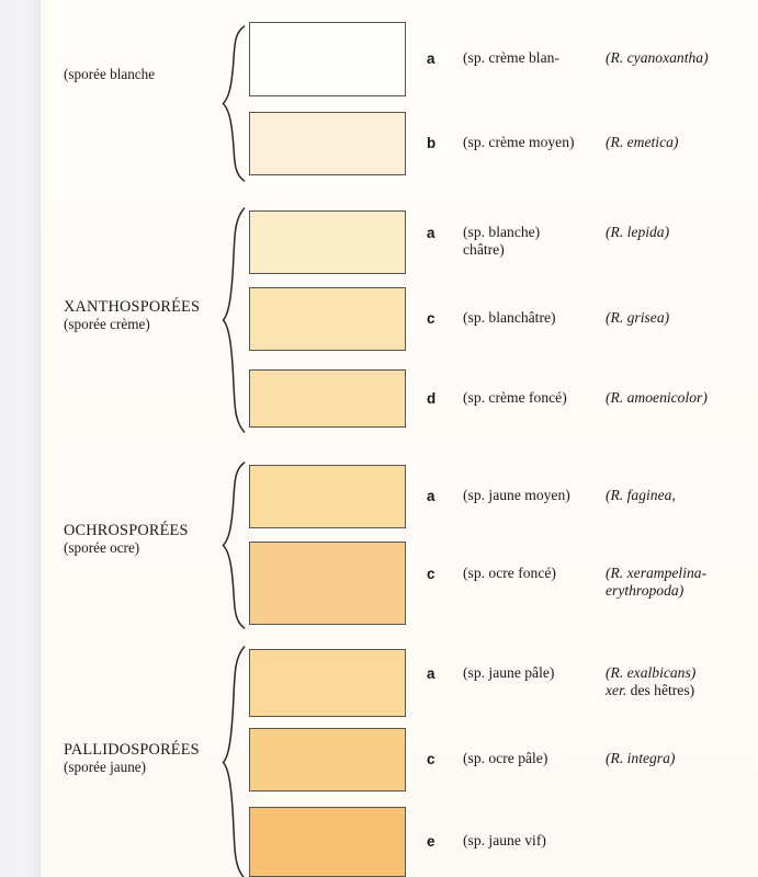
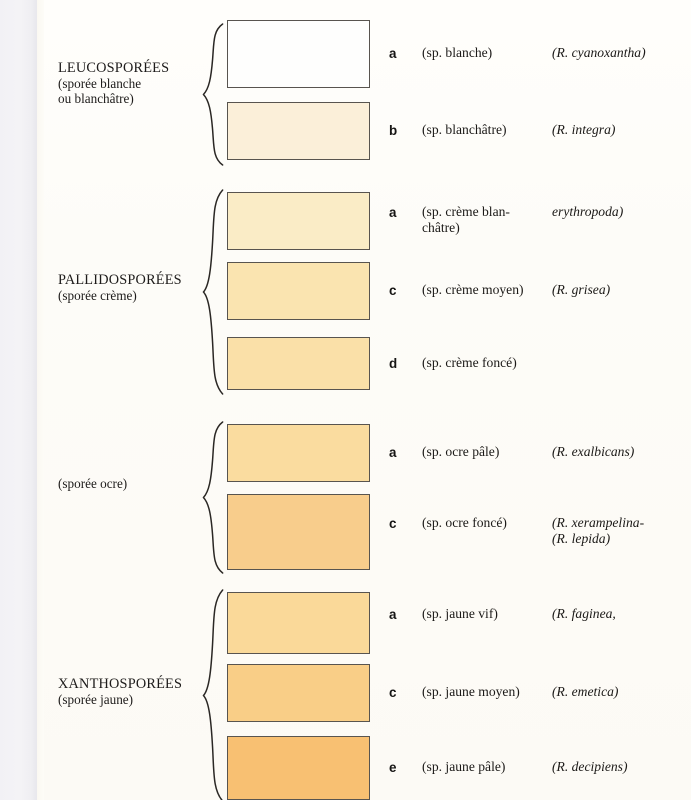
+ LEUCOSPORÉES
  (sporée blanche
+ ou blanchâtre)
  a
- (sp. crème blan-
+ (sp. blanche)
  (R. cyanoxantha)
  b
- (sp. crème moyen)
+ (sp. blanchâtre)
- (R. emetica)
+ (R. integra)
- XANTHOSPORÉES
+ PALLIDOSPORÉES
  (sporée crème)
  a
- (sp. blanche)
+ (sp. crème blan-
  châtre)
- (R. lepida)
+ erythropoda)
  c
- (sp. blanchâtre)
+ (sp. crème moyen)
  (R. grisea)
  d
  (sp. crème foncé)
- (R. amoenicolor)
- OCHROSPORÉES
  (sporée ocre)
  a
- (sp. jaune moyen)
+ (sp. ocre pâle)
- (R. faginea,
+ (R. exalbicans)
  c
  (sp. ocre foncé)
  (R. xerampelina-
- erythropoda)
+ (R. lepida)
- PALLIDOSPORÉES
+ XANTHOSPORÉES
  (sporée jaune)
  a
- (sp. jaune pâle)
+ (sp. jaune vif)
- (R. exalbicans)
+ (R. faginea,
- xer. des hêtres)
  c
- (sp. ocre pâle)
+ (sp. jaune moyen)
- (R. integra)
+ (R. emetica)
  e
- (sp. jaune vif)
+ (sp. jaune pâle)
+ (R. decipiens)
